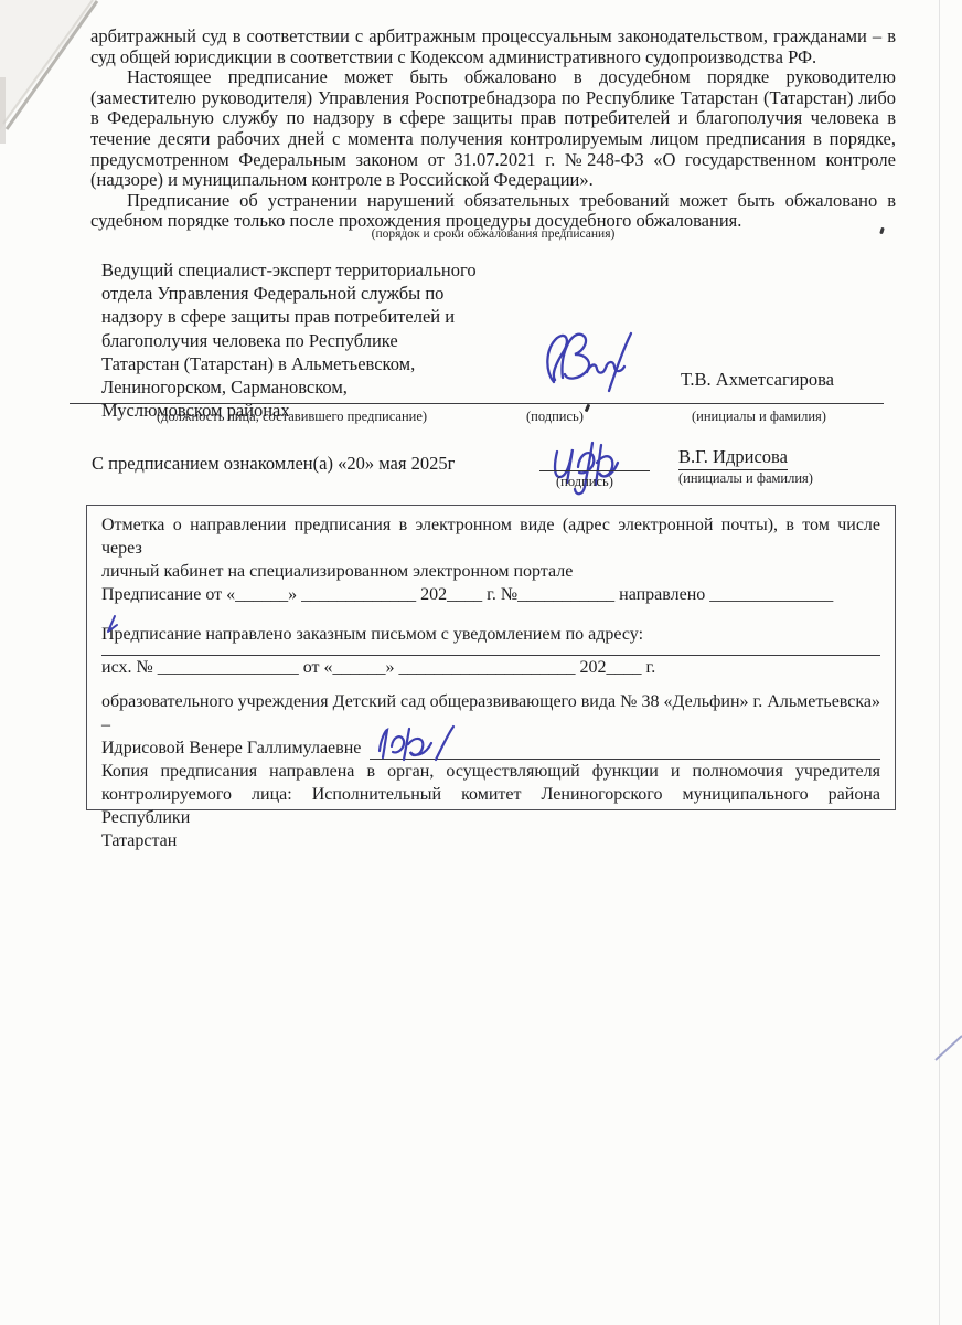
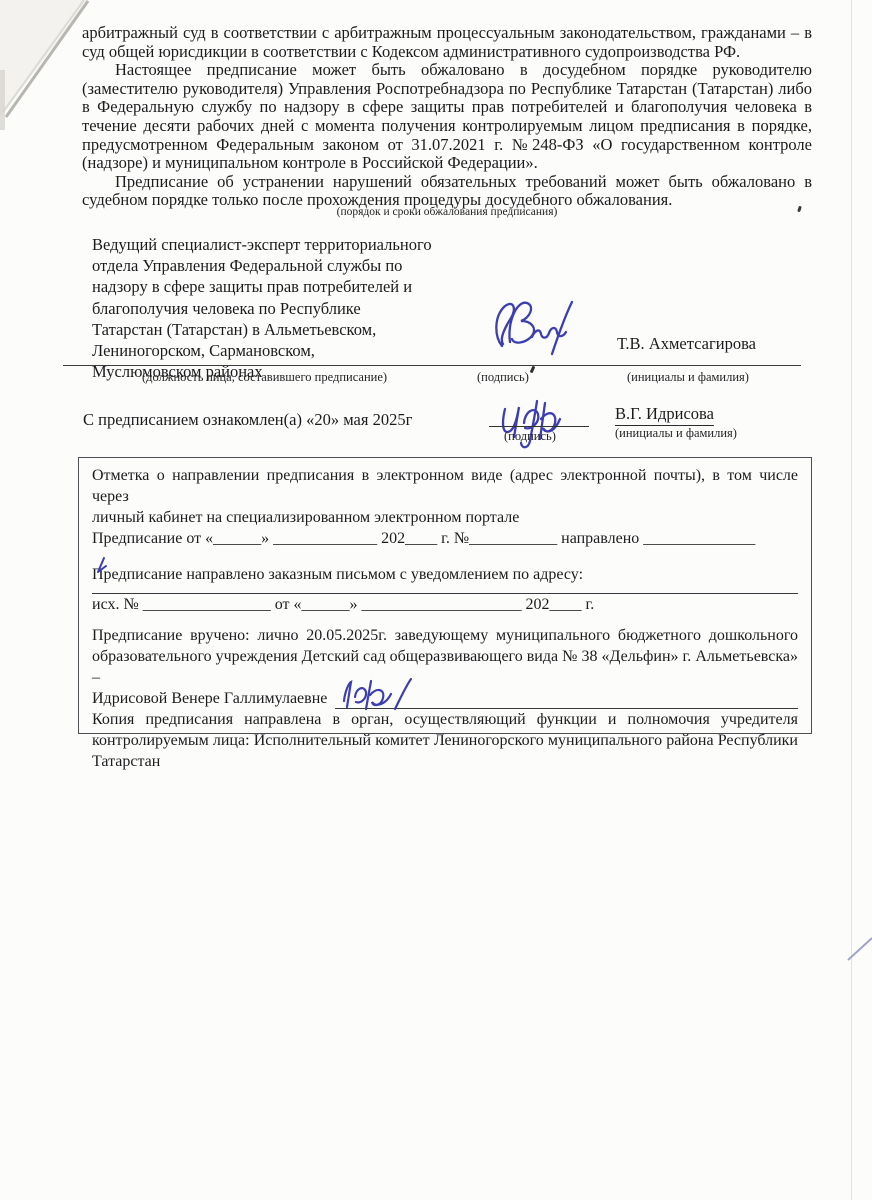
  арбитражный суд в соответствии с арбитражным процессуальным законодательством, гражданами – в суд общей юрисдикции в соответствии с Кодексом административного судопроизводства РФ.
  Настоящее предписание может быть обжаловано в досудебном порядке руководителю (заместителю руководителя) Управления Роспотребнадзора по Республике Татарстан (Татарстан) либо в Федеральную службу по надзору в сфере защиты прав потребителей и благополучия человека в течение десяти рабочих дней с момента получения контролируемым лицом предписания в порядке, предусмотренном Федеральным законом от 31.07.2021 г. №248-ФЗ «О государственном контроле (надзоре) и муниципальном контроле в Российской Федерации».
  Предписание об устранении нарушений обязательных требований может быть обжаловано в судебном порядке только после прохождения процедуры досудебного обжалования.
  (порядок и сроки обжалования предписания)
  Ведущий специалист-эксперт территориального
  отдела Управления Федеральной службы по
  надзору в сфере защиты прав потребителей и
  благополучия человека по Республике
  Татарстан (Татарстан) в Альметьевском,
  Лениногорском, Сармановском,
  Муслюмовском районах
  Т.В. Ахметсагирова
  (должность лица, составившего предписание)
  (подпись)
  (инициалы и фамилия)
  С предписанием ознакомлен(а) «20» мая 2025г
  (подпись)
  В.Г. Идрисова
  (инициалы и фамилия)
  Отметка о направлении предписания в электронном виде (адрес электронной почты), в том числе через
  личный кабинет на специализированном электронном портале
  Предписание от «______» _____________ 202____ г. №___________ направлено ______________
  Предписание направлено заказным письмом с уведомлением по адресу:
  исх. № ________________ от «______» ____________________ 202____ г.
+ Предписание вручено: лично 20.05.2025г. заведующему муниципального бюджетного дошкольного
  образовательного учреждения Детский сад общеразвивающего вида № 38 «Дельфин» г. Альметьевска» –
  Идрисовой Венере Галлимулаевне
  Копия предписания направлена в орган, осуществляющий функции и полномочия учредителя
- контролируемого лица: Исполнительный комитет Лениногорского муниципального района Республики
+ контролируемым лица: Исполнительный комитет Лениногорского муниципального района Республики
  Татарстан
